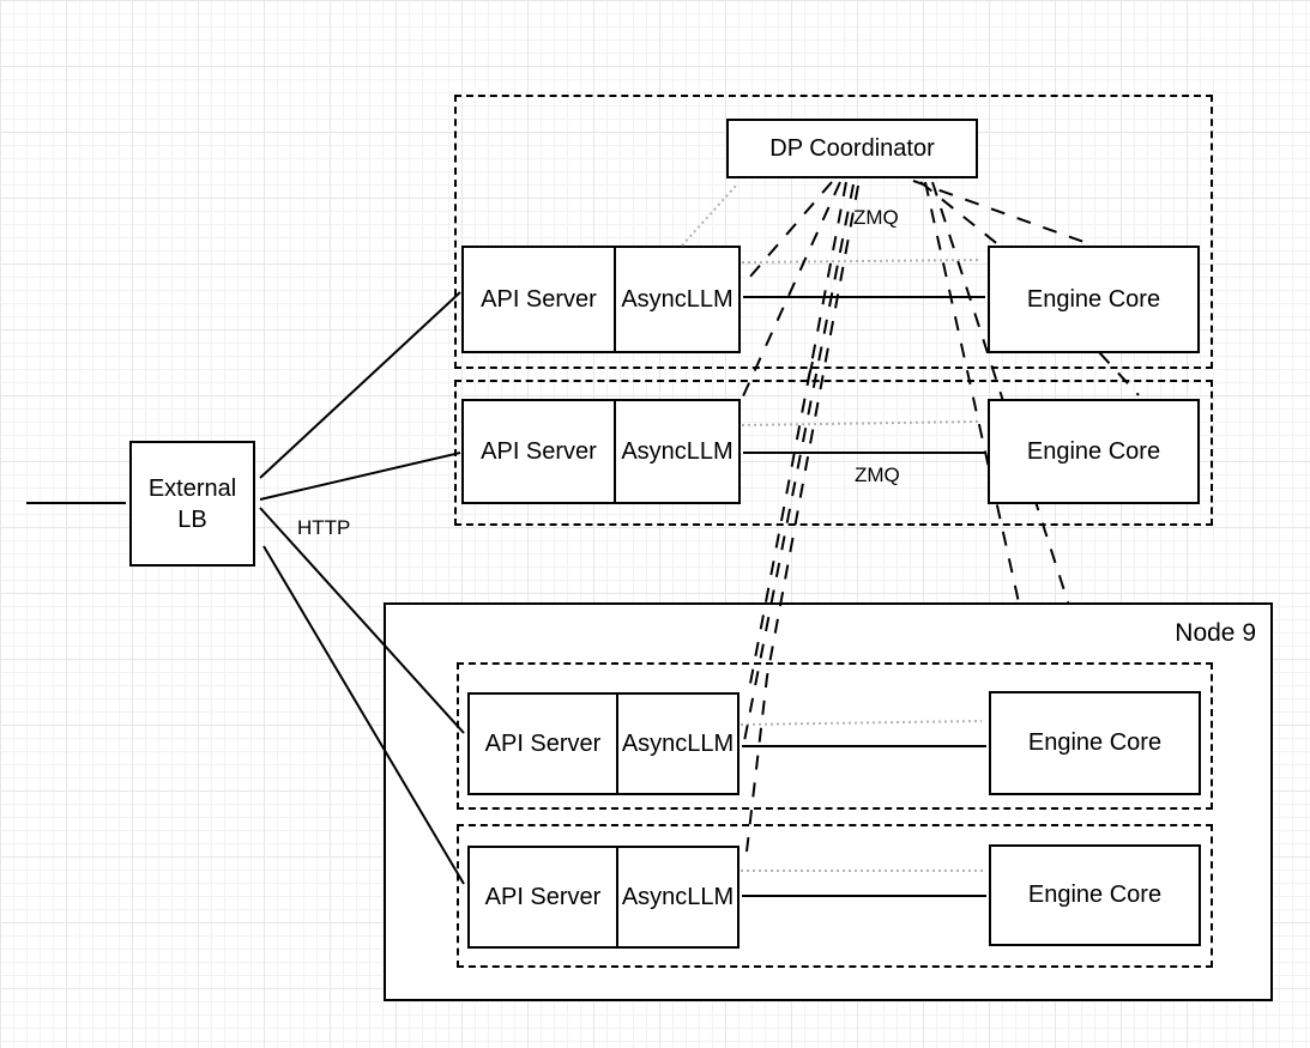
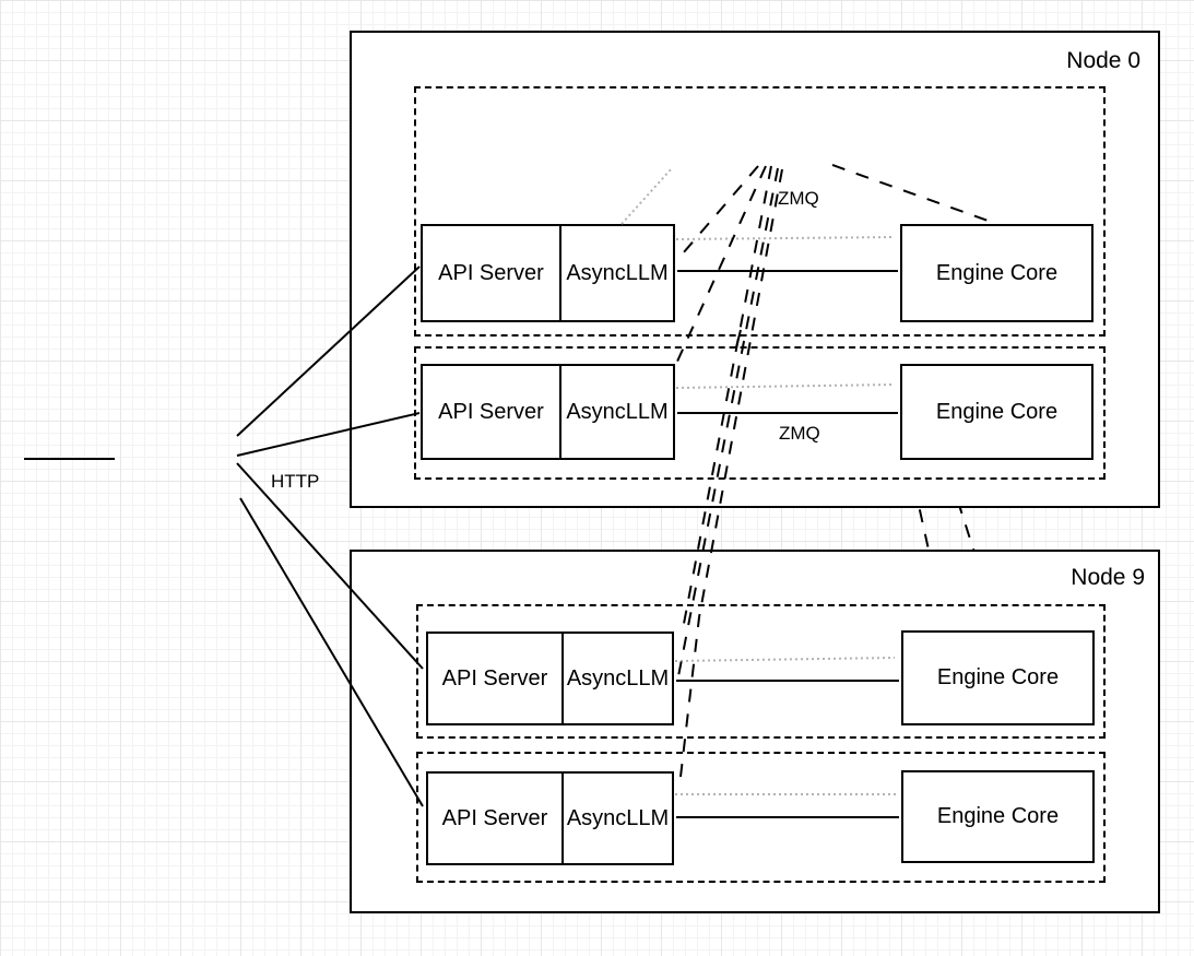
+ Node 0
  Node 9
- External
- LB
- DP Coordinator
  API Server
  AsyncLLM
  Engine Core
  API Server
  AsyncLLM
  Engine Core
  API Server
  AsyncLLM
  Engine Core
  API Server
  AsyncLLM
  Engine Core
  ZMQ
  ZMQ
  HTTP
